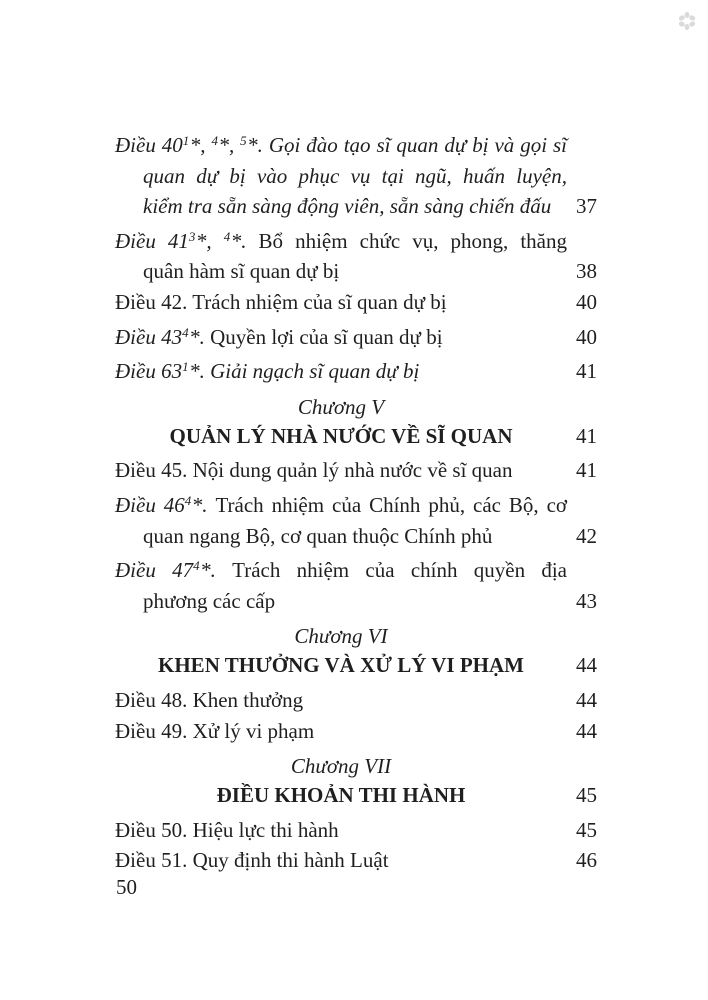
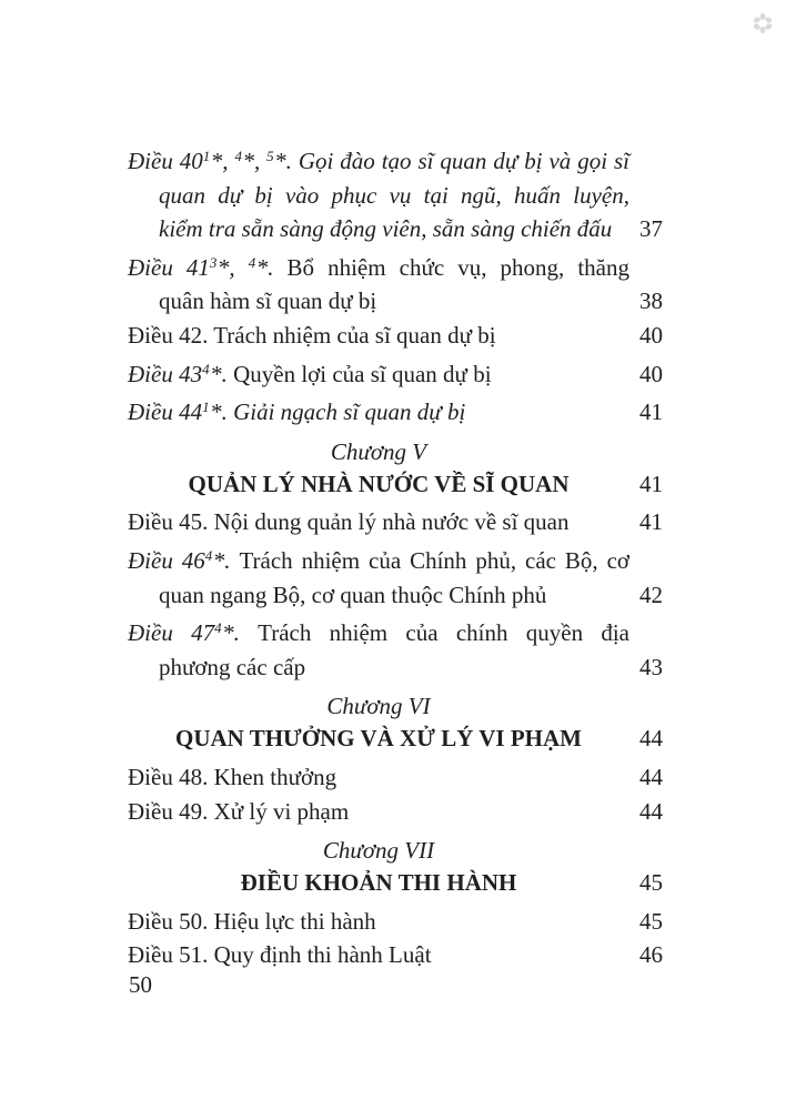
  Điều 401*, 4*, 5*. Gọi đào tạo sĩ quan dự bị và gọi sĩ
  quan dự bị vào phục vụ tại ngũ, huấn luyện,
  kiểm tra sẵn sàng động viên, sẵn sàng chiến đấu
  37
  Điều 413*, 4*. Bổ nhiệm chức vụ, phong, thăng
  quân hàm sĩ quan dự bị
  38
  Điều 42. Trách nhiệm của sĩ quan dự bị
  40
  Điều 434*. Quyền lợi của sĩ quan dự bị
  40
- Điều 631*. Giải ngạch sĩ quan dự bị
+ Điều 441*. Giải ngạch sĩ quan dự bị
  41
  Chương V
  QUẢN LÝ NHÀ NƯỚC VỀ SĨ QUAN
  41
  Điều 45. Nội dung quản lý nhà nước về sĩ quan
  41
  Điều 464*. Trách nhiệm của Chính phủ, các Bộ, cơ
  quan ngang Bộ, cơ quan thuộc Chính phủ
  42
  Điều 474*. Trách nhiệm của chính quyền địa
  phương các cấp
  43
  Chương VI
- KHEN THƯỞNG VÀ XỬ LÝ VI PHẠM
+ QUAN THƯỞNG VÀ XỬ LÝ VI PHẠM
  44
  Điều 48. Khen thưởng
  44
  Điều 49. Xử lý vi phạm
  44
  Chương VII
  ĐIỀU KHOẢN THI HÀNH
  45
  Điều 50. Hiệu lực thi hành
  45
  Điều 51. Quy định thi hành Luật
  46
  50
